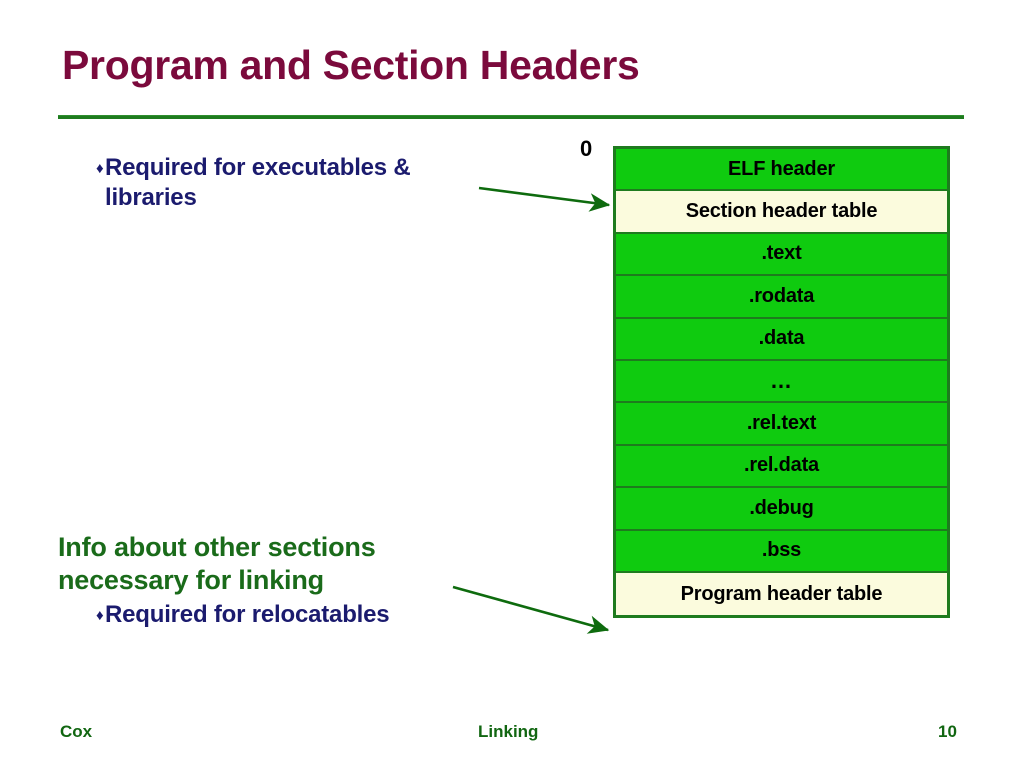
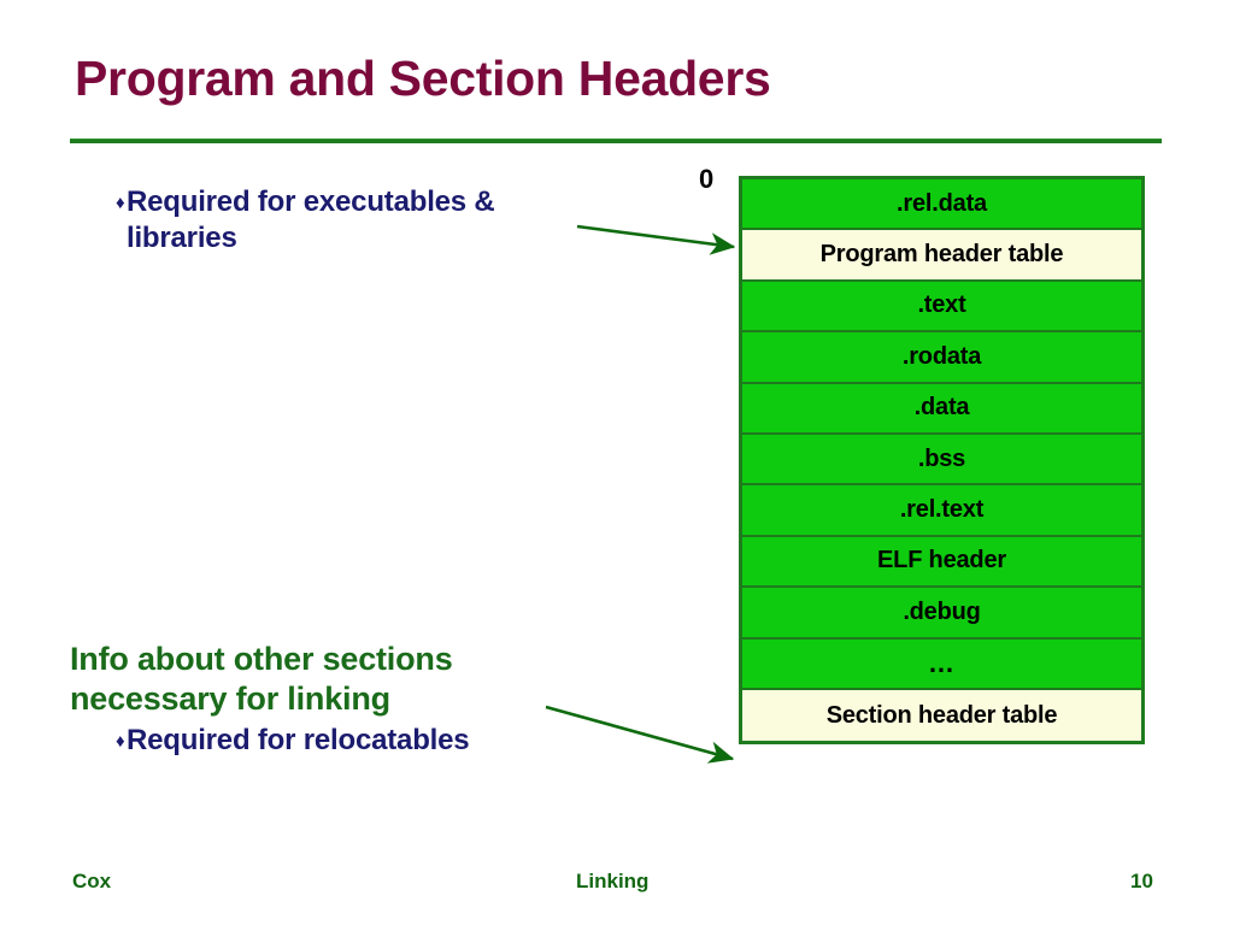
  Program and Section Headers
  ♦
  Required for executables & libraries
  Info about other sections necessary for linking
  ♦
  Required for relocatables
  0
- ELF header
+ .rel.data
- Section header table
+ Program header table
  .text
  .rodata
  .data
- …
+ .bss
  .rel.text
- .rel.data
+ ELF header
  .debug
- .bss
+ …
- Program header table
+ Section header table
  Cox
  Linking
  10
